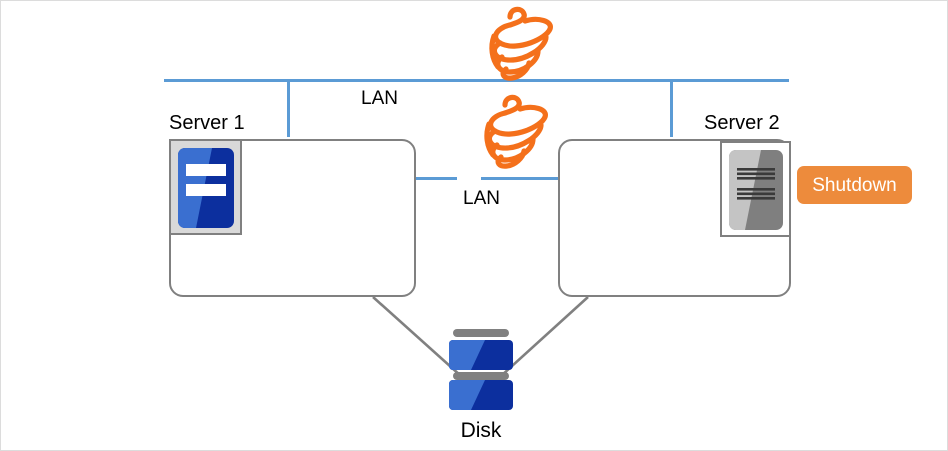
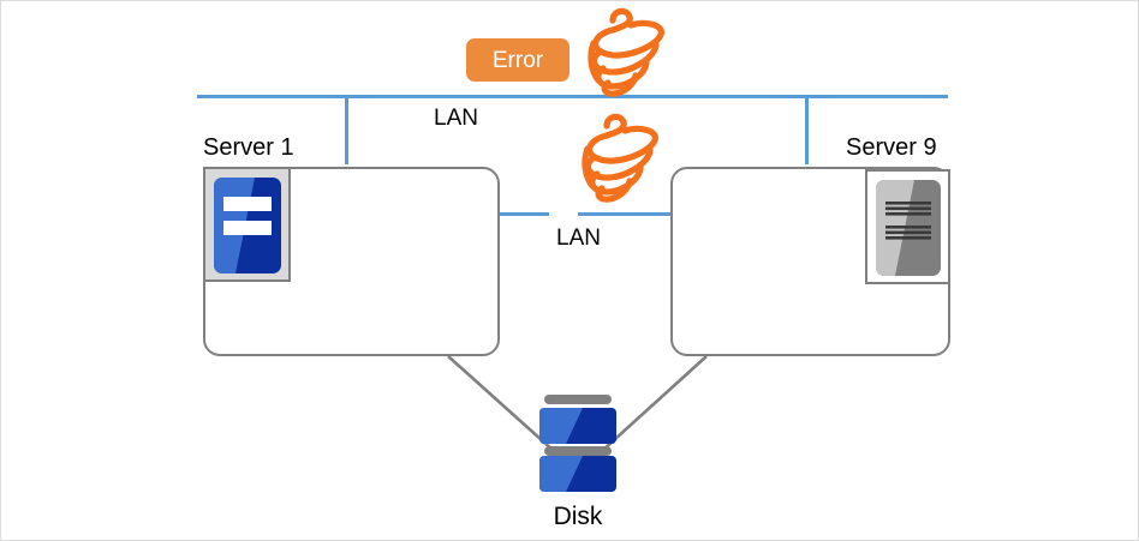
  LAN
+ Error
  Server 1
  LAN
- Server 2
+ Server 9
- Shutdown
  Disk
